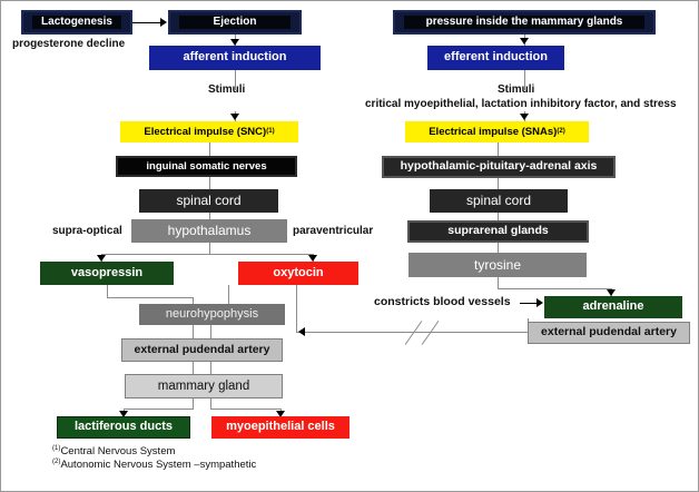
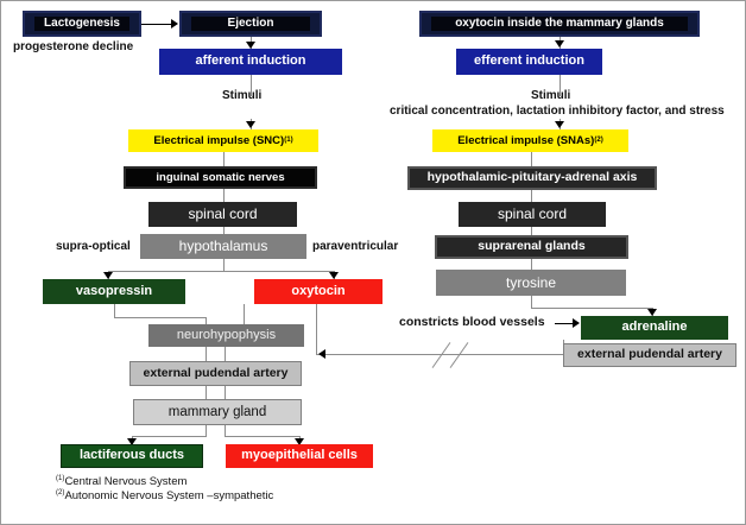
  Lactogenesis
  progesterone decline
  Ejection
  afferent induction
  Stimuli
  Electrical impulse (SNC)
  inguinal somatic nerves
  spinal cord
  hypothalamus
  supra-optical
  paraventricular
  vasopressin
  oxytocin
  neurohypophysis
  external pudendal artery
  mammary gland
  lactiferous ducts
  myoepithelial cells
  Central Nervous System
  Autonomic Nervous System –sympathetic
- pressure inside the mammary glands
+ oxytocin inside the mammary glands
  efferent induction
  Stimuli
- critical myoepithelial, lactation inhibitory factor, and stress
+ critical concentration, lactation inhibitory factor, and stress
  Electrical impulse (SNAs)
  hypothalamic-pituitary-adrenal axis
  spinal cord
  suprarenal glands
  tyrosine
  constricts blood vessels
  adrenaline
  external pudendal artery
